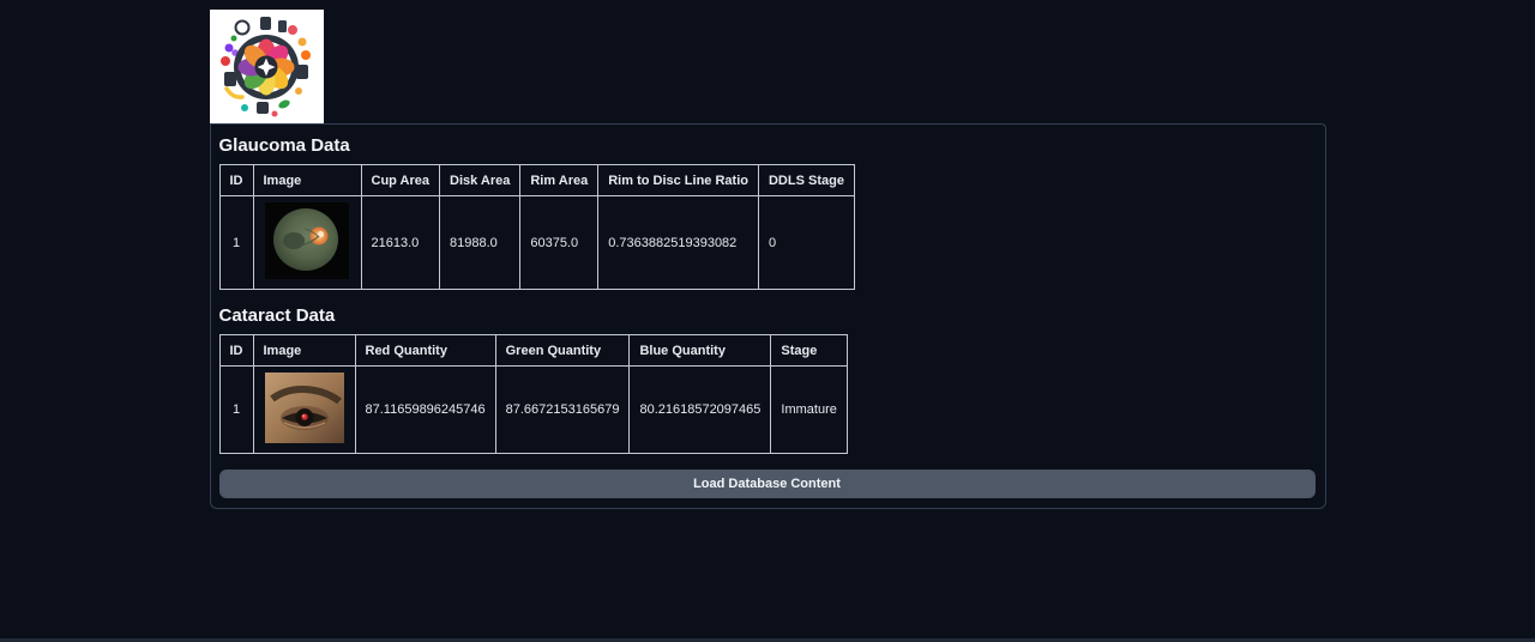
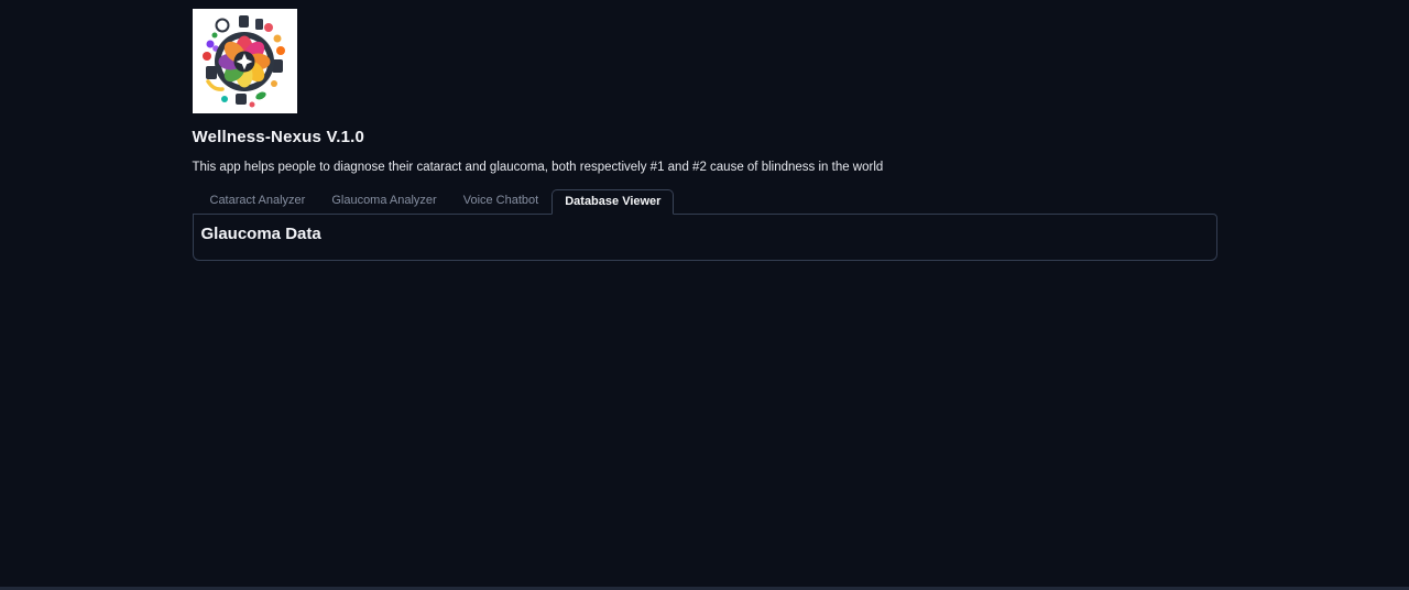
+ Wellness-Nexus V.1.0
+ This app helps people to diagnose their cataract and glaucoma, both respectively #1 and #2 cause of blindness in the world
+ Cataract Analyzer
+ Glaucoma Analyzer
+ Voice Chatbot
+ Database Viewer
  Glaucoma Data
- ID	Image	Cup Area	Disk Area	Rim Area	Rim to Disc Line Ratio	DDLS Stage
- 1		21613.0	81988.0	60375.0	0.7363882519393082	0
- Cataract Data
- ID	Image	Red Quantity	Green Quantity	Blue Quantity	Stage
- 1		87.11659896245746	87.6672153165679	80.21618572097465	Immature
- Load Database Content
